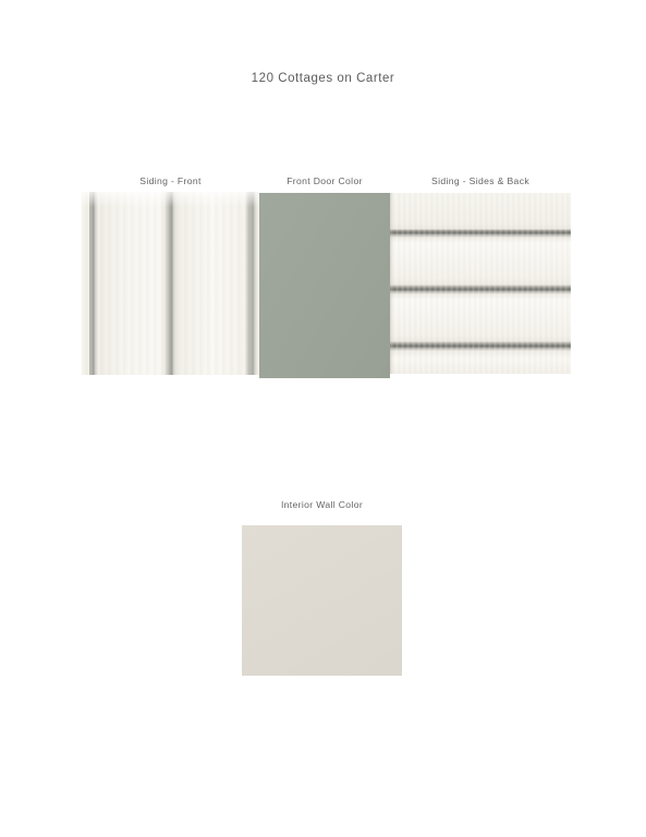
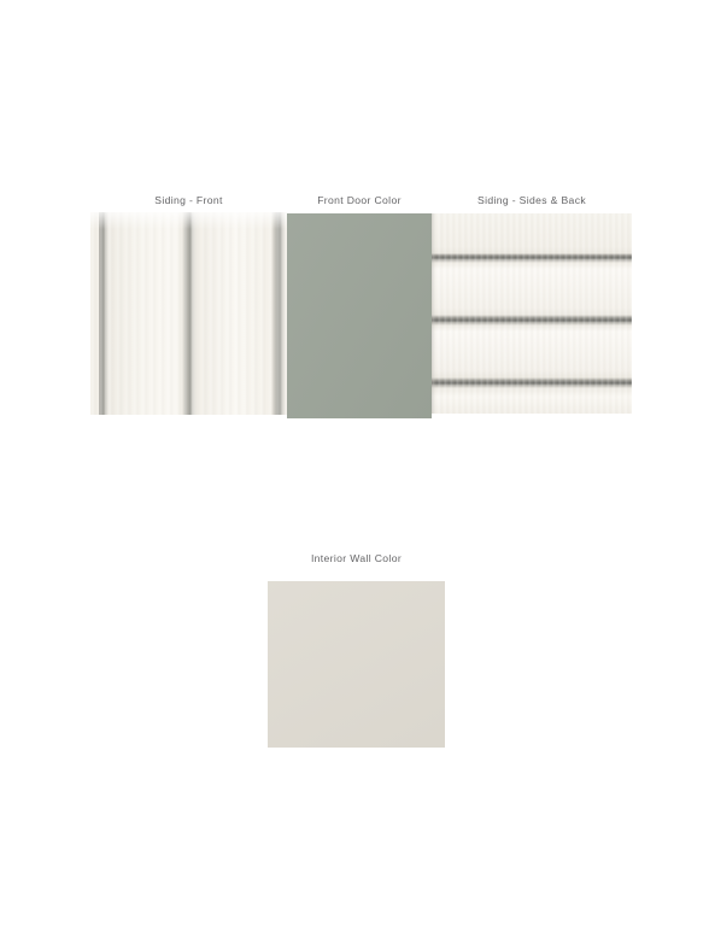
- 120 Cottages on Carter
  Siding - Front
  Front Door Color
  Siding - Sides & Back
  Interior Wall Color
